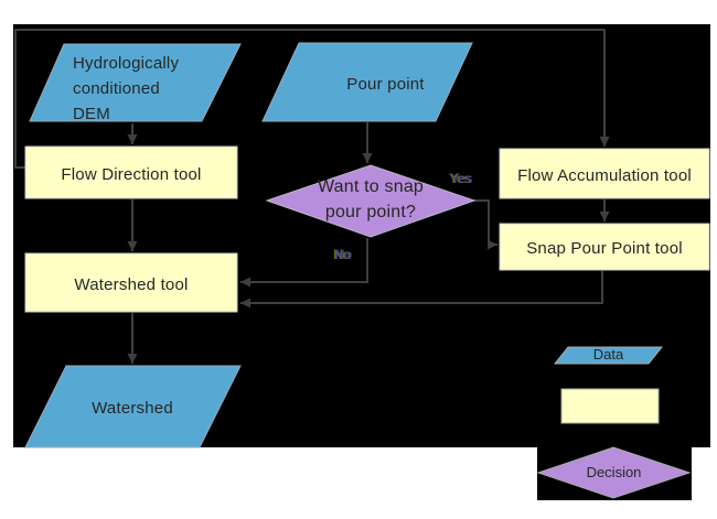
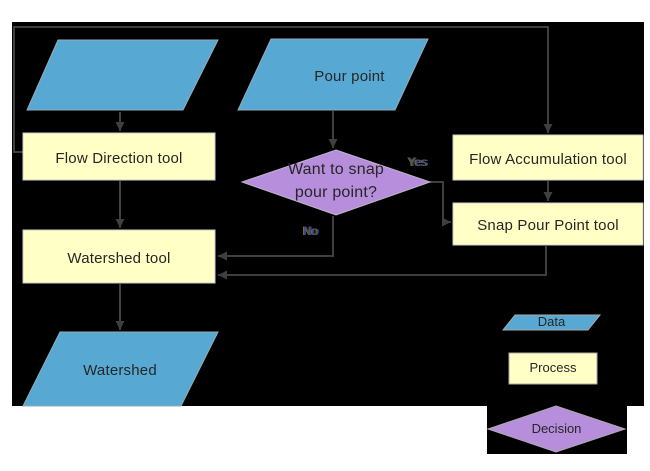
- Hydrologically
- conditioned
- DEM
  Pour point
  Flow Direction tool
  Flow Accumulation tool
  Snap Pour Point tool
  Watershed tool
  Want to snap
  pour point?
  Watershed
  Yes
  No
  Data
+ Process
  Decision
